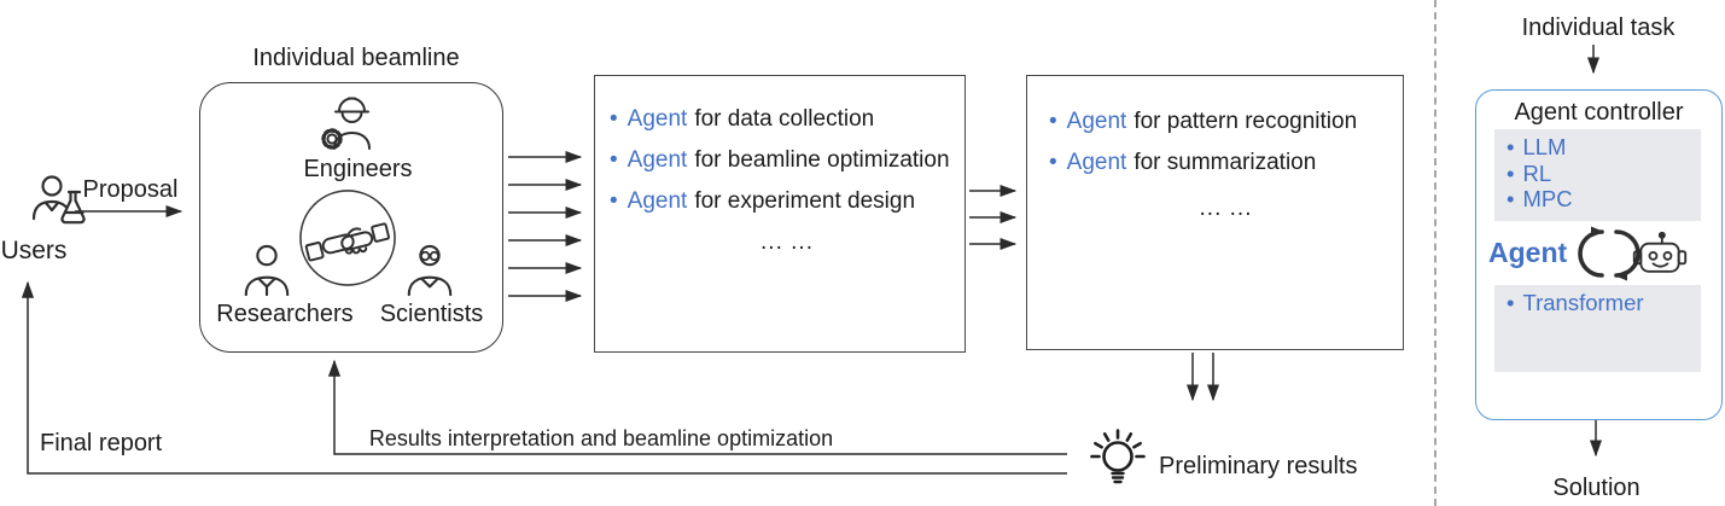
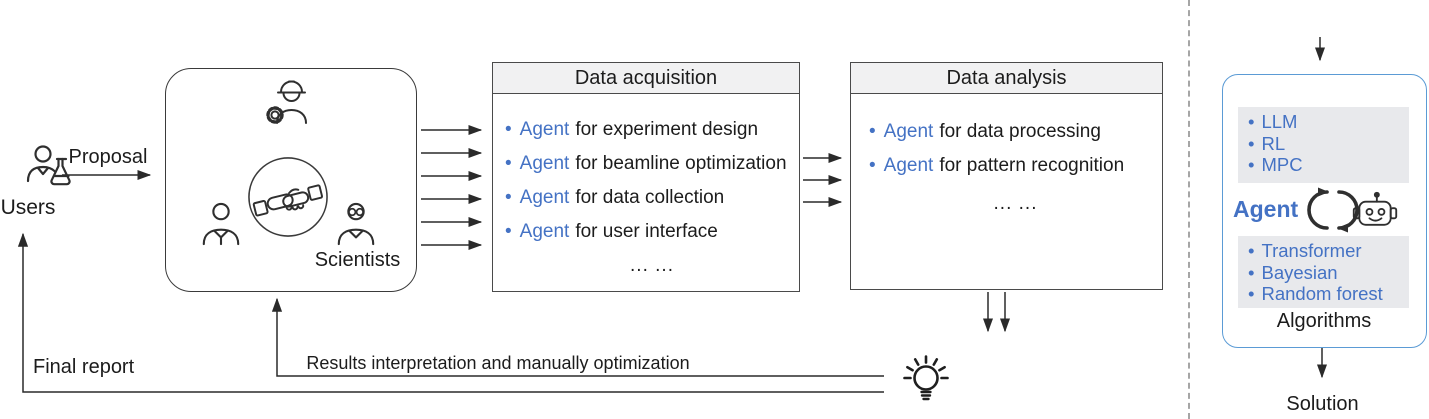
  Users
  Proposal
  Final report
- Individual beamline
- Engineers
- Researchers
  Scientists
+ Data acquisition
- • Agent for data collection
+ • Agent for experiment design
  • Agent for beamline optimization
- • Agent for experiment design
+ • Agent for data collection
+ • Agent for user interface
  ... ...
+ Data analysis
+ • Agent for data processing
  • Agent for pattern recognition
- • Agent for summarization
  ... ...
- Results interpretation and beamline optimization
+ Results interpretation and manually optimization
- Preliminary results
- Individual task
- Agent controller
  • LLM
  • RL
  • MPC
  Agent
  • Transformer
+ • Bayesian
+ • Random forest
+ Algorithms
  Solution
